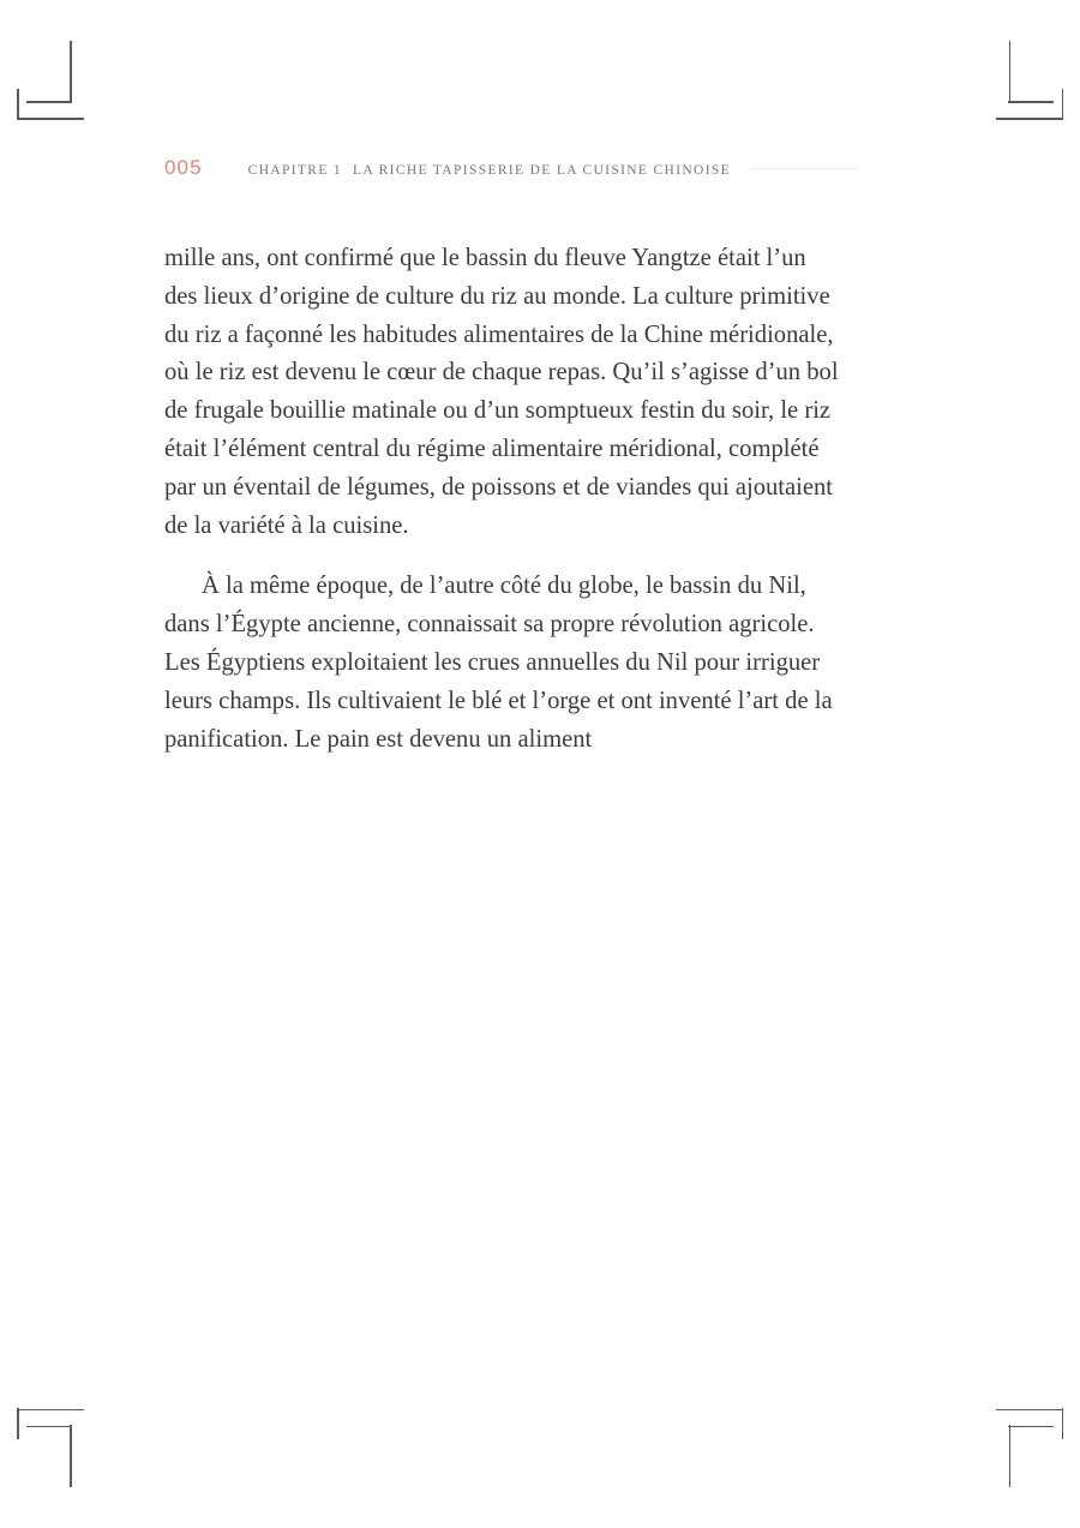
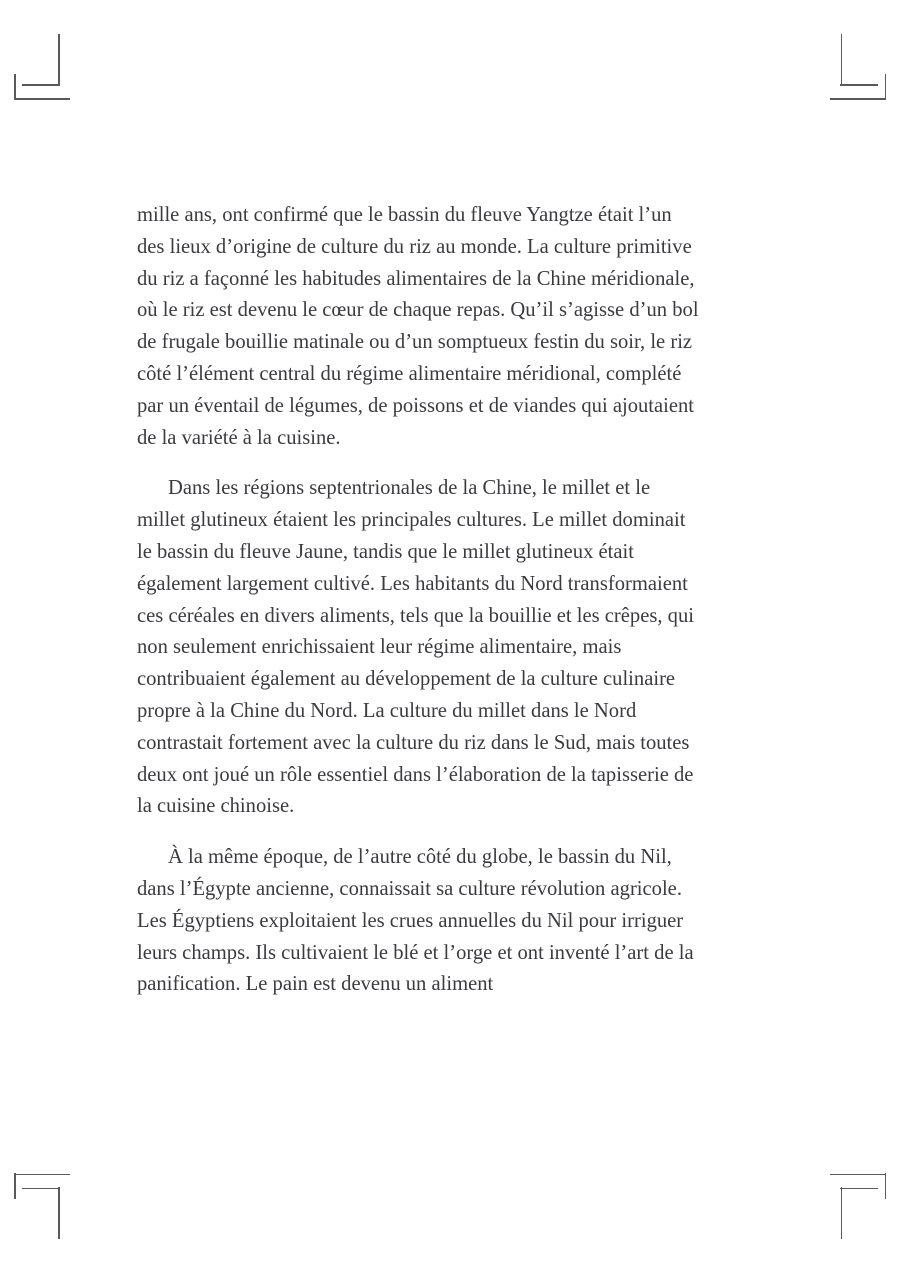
- 005
- CHAPITRE 1 LA RICHE TAPISSERIE DE LA CUISINE CHINOISE
- mille ans, ont confirmé que le bassin du fleuve Yangtze était l’un des lieux d’origine de culture du riz au monde. La culture primitive du riz a façonné les habitudes alimentaires de la Chine méridionale, où le riz est devenu le cœur de chaque repas. Qu’il s’agisse d’un bol de frugale bouillie matinale ou d’un somptueux festin du soir, le riz était l’élément central du régime alimentaire méridional, complété par un éventail de légumes, de poissons et de viandes qui ajoutaient de la variété à la cuisine.
+ mille ans, ont confirmé que le bassin du fleuve Yangtze était l’un des lieux d’origine de culture du riz au monde. La culture primitive du riz a façonné les habitudes alimentaires de la Chine méridionale, où le riz est devenu le cœur de chaque repas. Qu’il s’agisse d’un bol de frugale bouillie matinale ou d’un somptueux festin du soir, le riz côté l’élément central du régime alimentaire méridional, complété par un éventail de légumes, de poissons et de viandes qui ajoutaient de la variété à la cuisine.
+ Dans les régions septentrionales de la Chine, le millet et le millet glutineux étaient les principales cultures. Le millet dominait le bassin du fleuve Jaune, tandis que le millet glutineux était également largement cultivé. Les habitants du Nord transformaient ces céréales en divers aliments, tels que la bouillie et les crêpes, qui non seulement enrichissaient leur régime alimentaire, mais contribuaient également au développement de la culture culinaire propre à la Chine du Nord. La culture du millet dans le Nord contrastait fortement avec la culture du riz dans le Sud, mais toutes deux ont joué un rôle essentiel dans l’élaboration de la tapisserie de la cuisine chinoise.
- À la même époque, de l’autre côté du globe, le bassin du Nil, dans l’Égypte ancienne, connaissait sa propre révolution agricole. Les Égyptiens exploitaient les crues annuelles du Nil pour irriguer leurs champs. Ils cultivaient le blé et l’orge et ont inventé l’art de la panification. Le pain est devenu un aliment
+ À la même époque, de l’autre côté du globe, le bassin du Nil, dans l’Égypte ancienne, connaissait sa culture révolution agricole. Les Égyptiens exploitaient les crues annuelles du Nil pour irriguer leurs champs. Ils cultivaient le blé et l’orge et ont inventé l’art de la panification. Le pain est devenu un aliment
